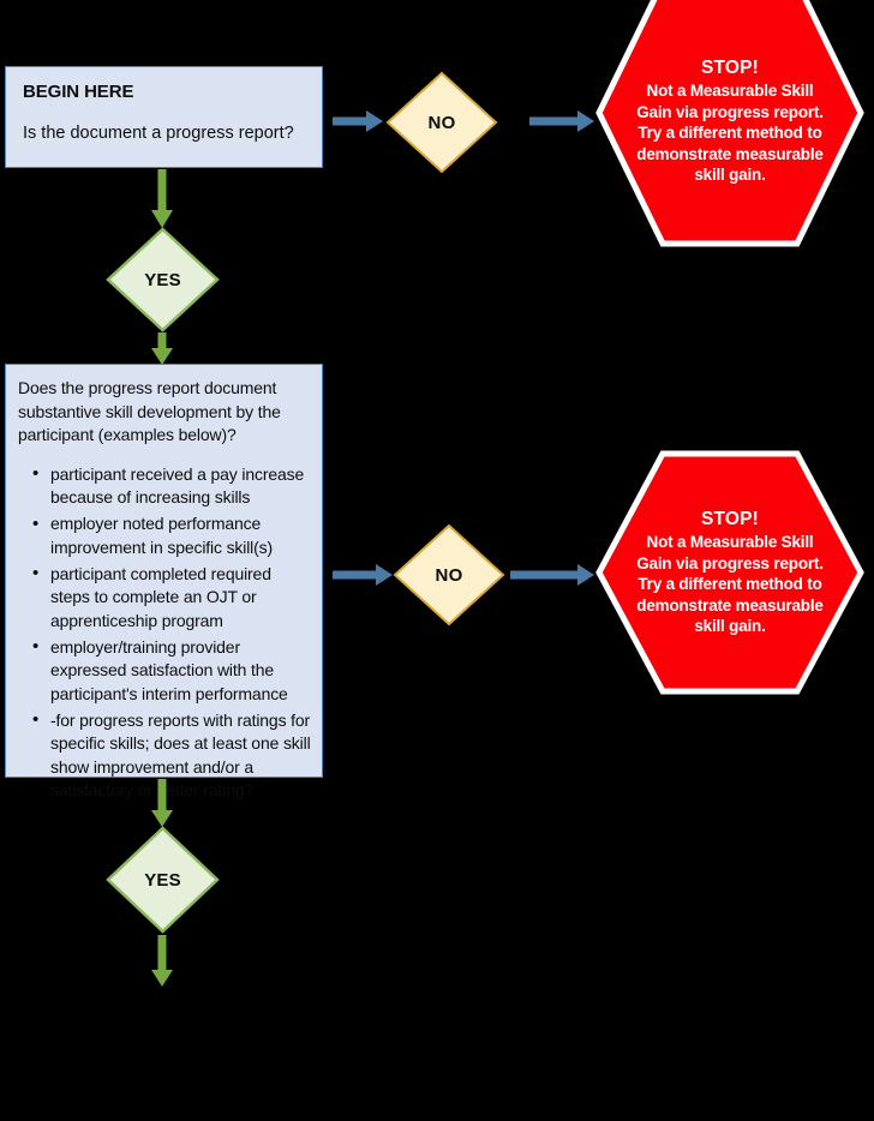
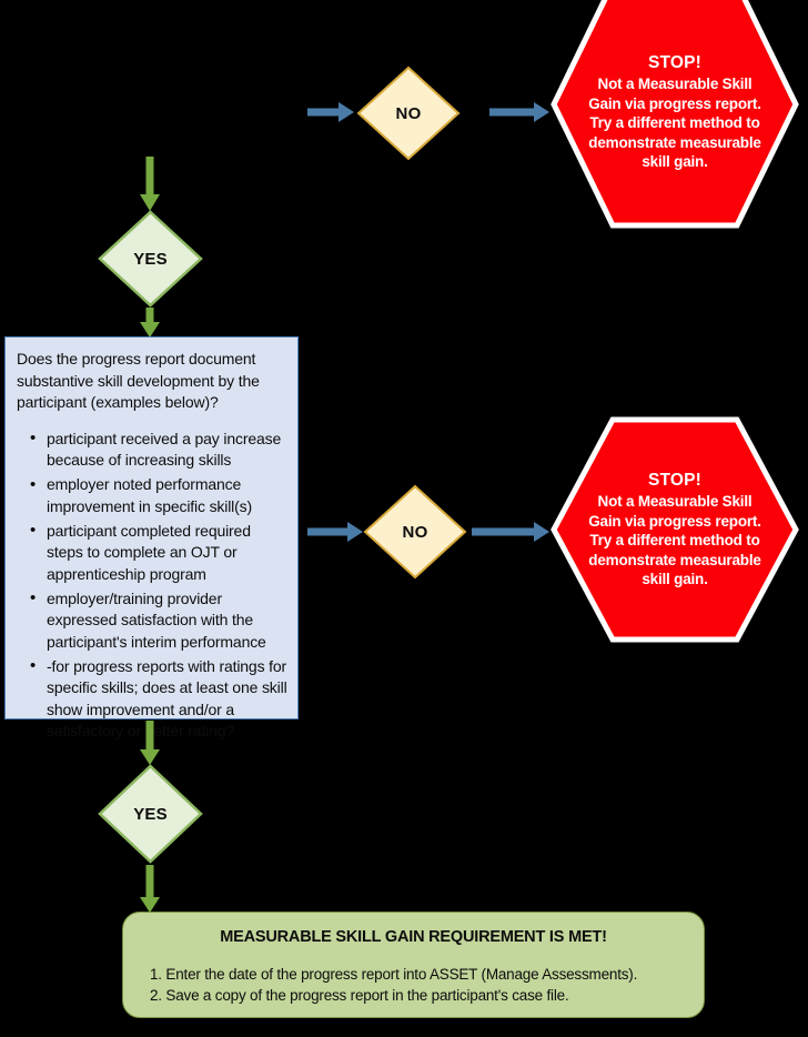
- BEGIN HERE
- Is the document a progress report?
  NO
  STOP!
  Not a Measurable Skill Gain via progress report. Try a different method to demonstrate measurable skill gain.
  YES
  Does the progress report document substantive skill development by the participant (examples below)?
  participant received a pay increase because of increasing skills
  employer noted performance improvement in specific skill(s)
  participant completed required steps to complete an OJT or apprenticeship program
  employer/training provider expressed satisfaction with the participant's interim performance
  -for progress reports with ratings for specific skills; does at least one skill show improvement and/or a satisfactory oretter rating?
  NO
  STOP!
  Not a Measurable Skill Gain via progress report. Try a different method to demonstrate measurable skill gain.
  YES
+ MEASURABLE SKILL GAIN REQUIREMENT IS MET!
+ 1. Enter the date of the progress report into ASSET (Manage Assessments).
+ 2. Save a copy of the progress report in the participant's case file.
